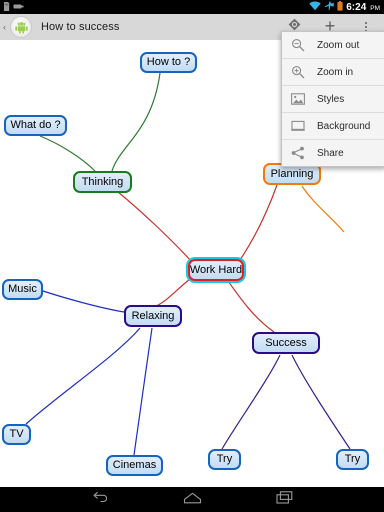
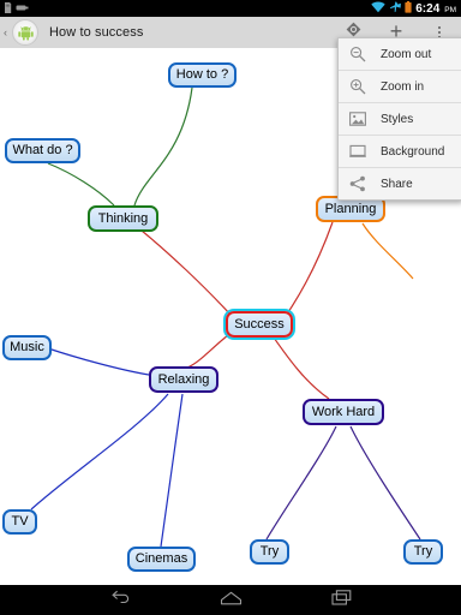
  6:24
  ‹
  How to success
  +
  How to ?
  What do ?
  Thinking
  Planning
- Work Hard
+ Success
  Music
  Relaxing
- Success
+ Work Hard
  TV
  Cinemas
  Try
  Try
  Zoom out
  Zoom in
  Styles
  Background
  Share
